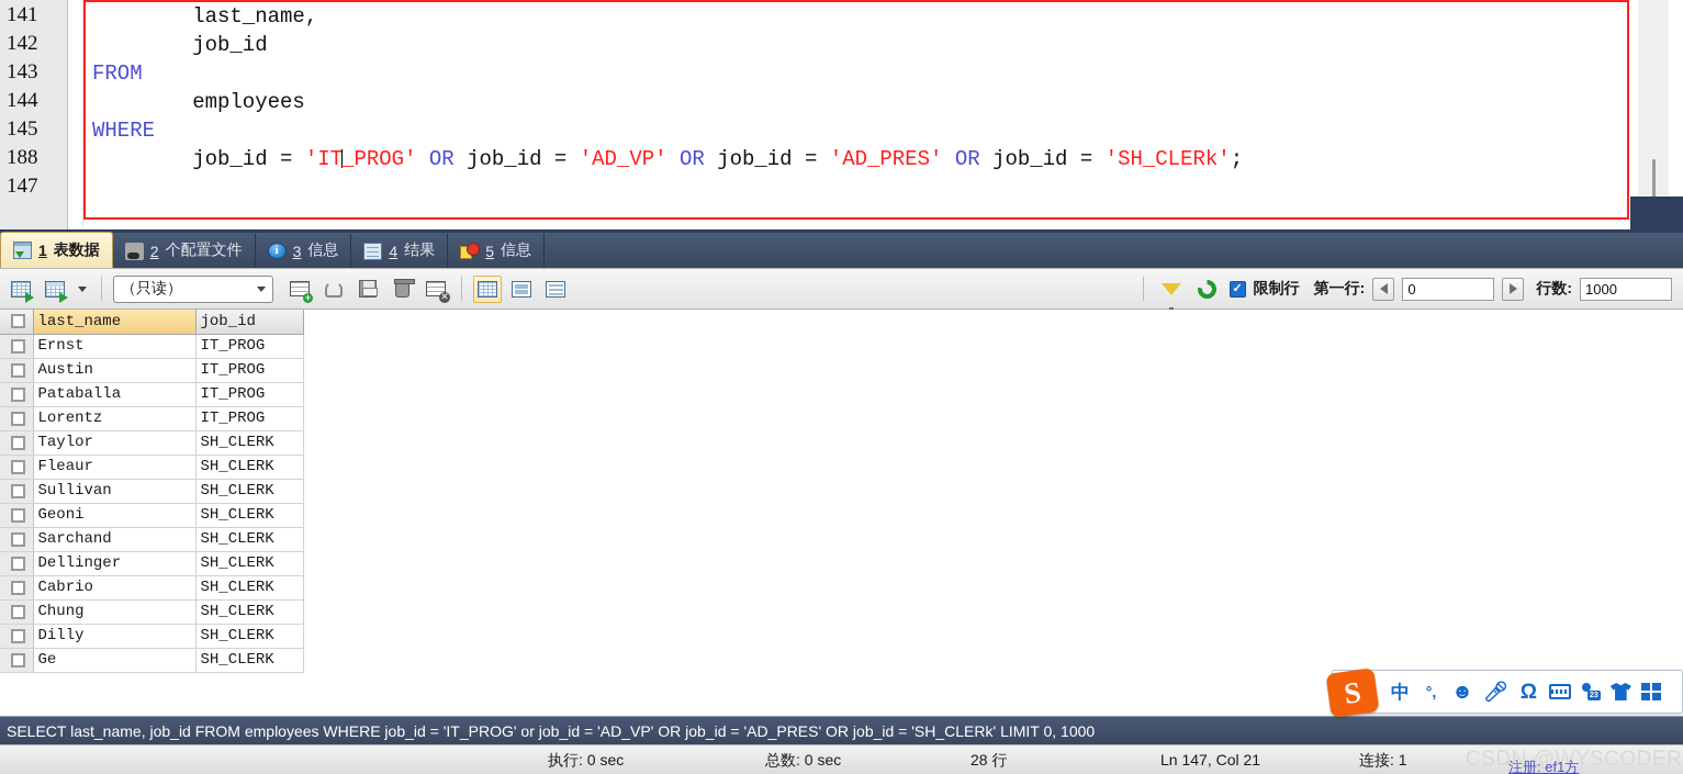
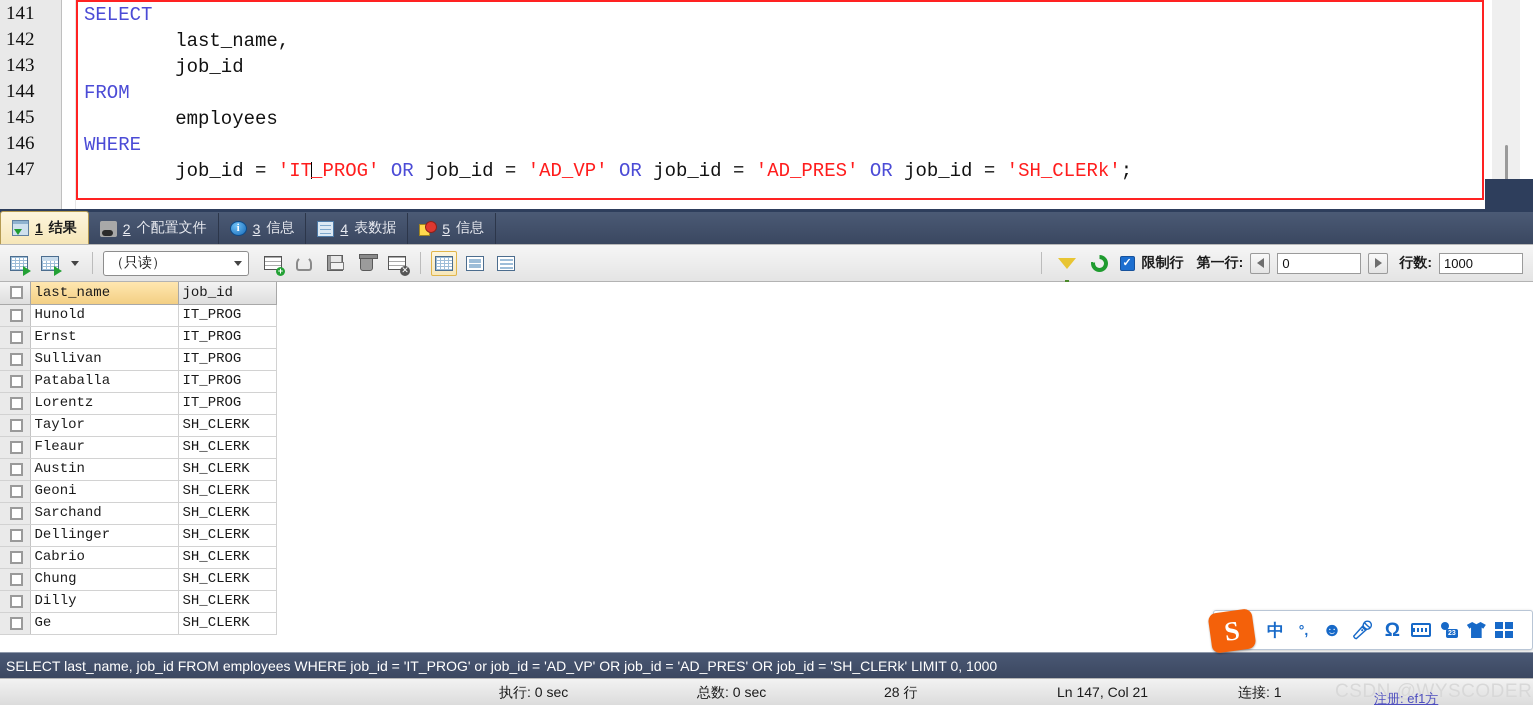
  141
  142
  143
  144
  145
- 188
+ 146
  147
+ SELECT
  last_name,
  job_id
  FROM
  employees
  WHERE
  job_id = 'IT_PROG' OR job_id = 'AD_VP' OR job_id = 'AD_PRES' OR job_id = 'SH_CLERk';
  1
- 表数据
+ 结果
  2
  个配置文件
  i
  3
  信息
  4
- 结果
+ 表数据
  5
  信息
  （只读）
  +
  ✕
  ✓
  限制行
  第一行:
  0
  行数:
  1000
  	last_name	job_id
+ 	Hunold	IT_PROG
  	Ernst	IT_PROG
- 	Austin	IT_PROG
+ 	Sullivan	IT_PROG
  	Pataballa	IT_PROG
  	Lorentz	IT_PROG
  	Taylor	SH_CLERK
  	Fleaur	SH_CLERK
- 	Sullivan	SH_CLERK
+ 	Austin	SH_CLERK
  	Geoni	SH_CLERK
  	Sarchand	SH_CLERK
  	Dellinger	SH_CLERK
  	Cabrio	SH_CLERK
  	Chung	SH_CLERK
  	Dilly	SH_CLERK
  	Ge	SH_CLERK
  中
  °,
  ☻
  🎤︎
  Ω
  SELECT last_name, job_id FROM employees WHERE job_id = 'IT_PROG' or job_id = 'AD_VP' OR job_id = 'AD_PRES' OR job_id = 'SH_CLERk' LIMIT 0, 1000
  执行: 0 sec
  总数: 0 sec
  28 行
  Ln 147, Col 21
  连接: 1
  CSDN @WYSCODER
  注册: ef1方
